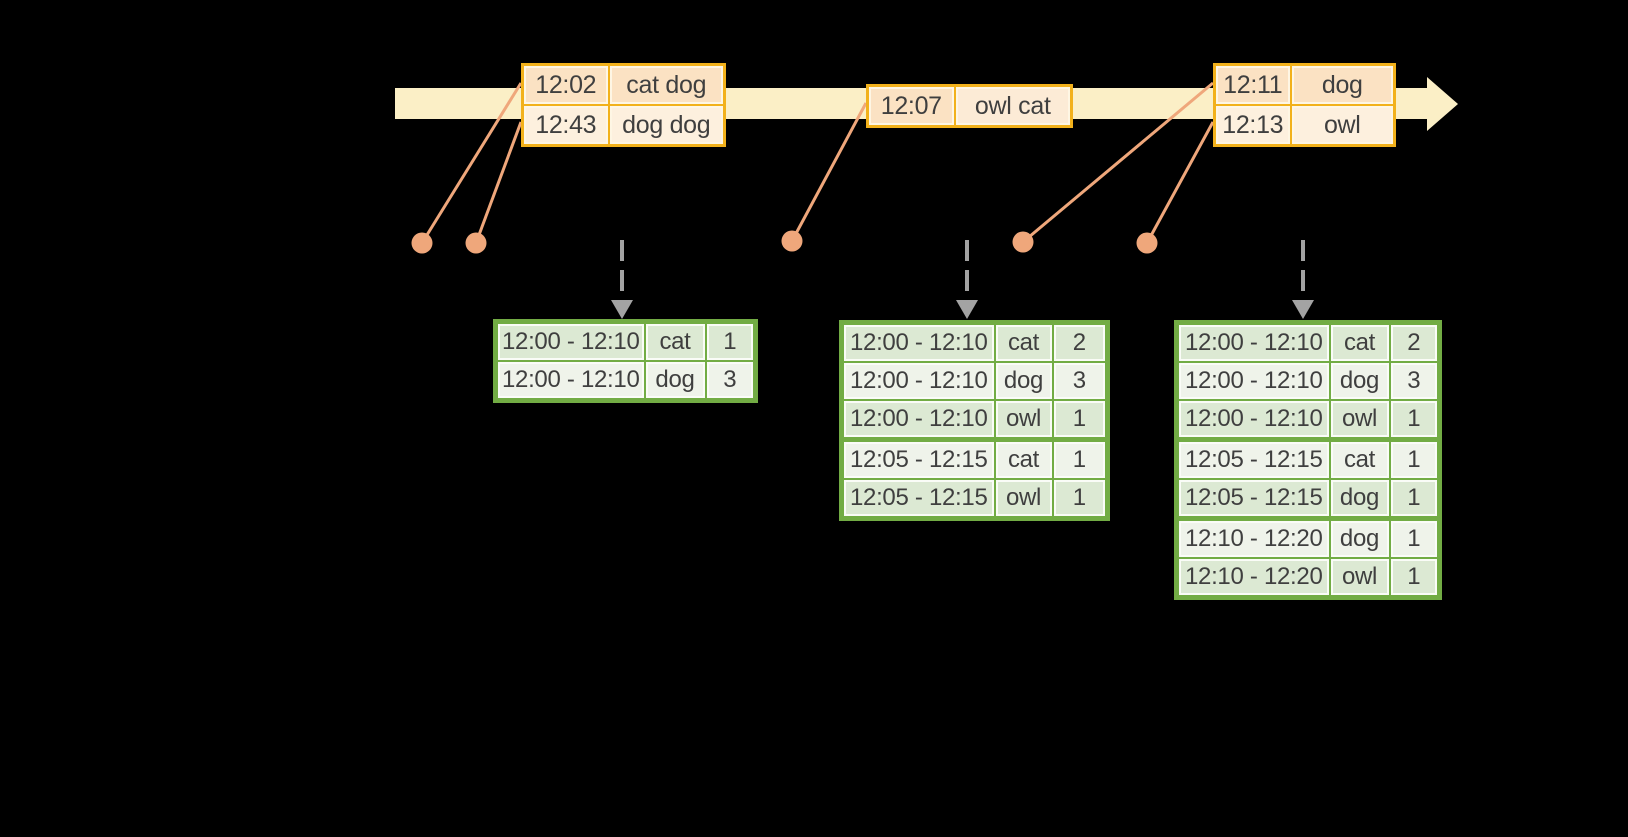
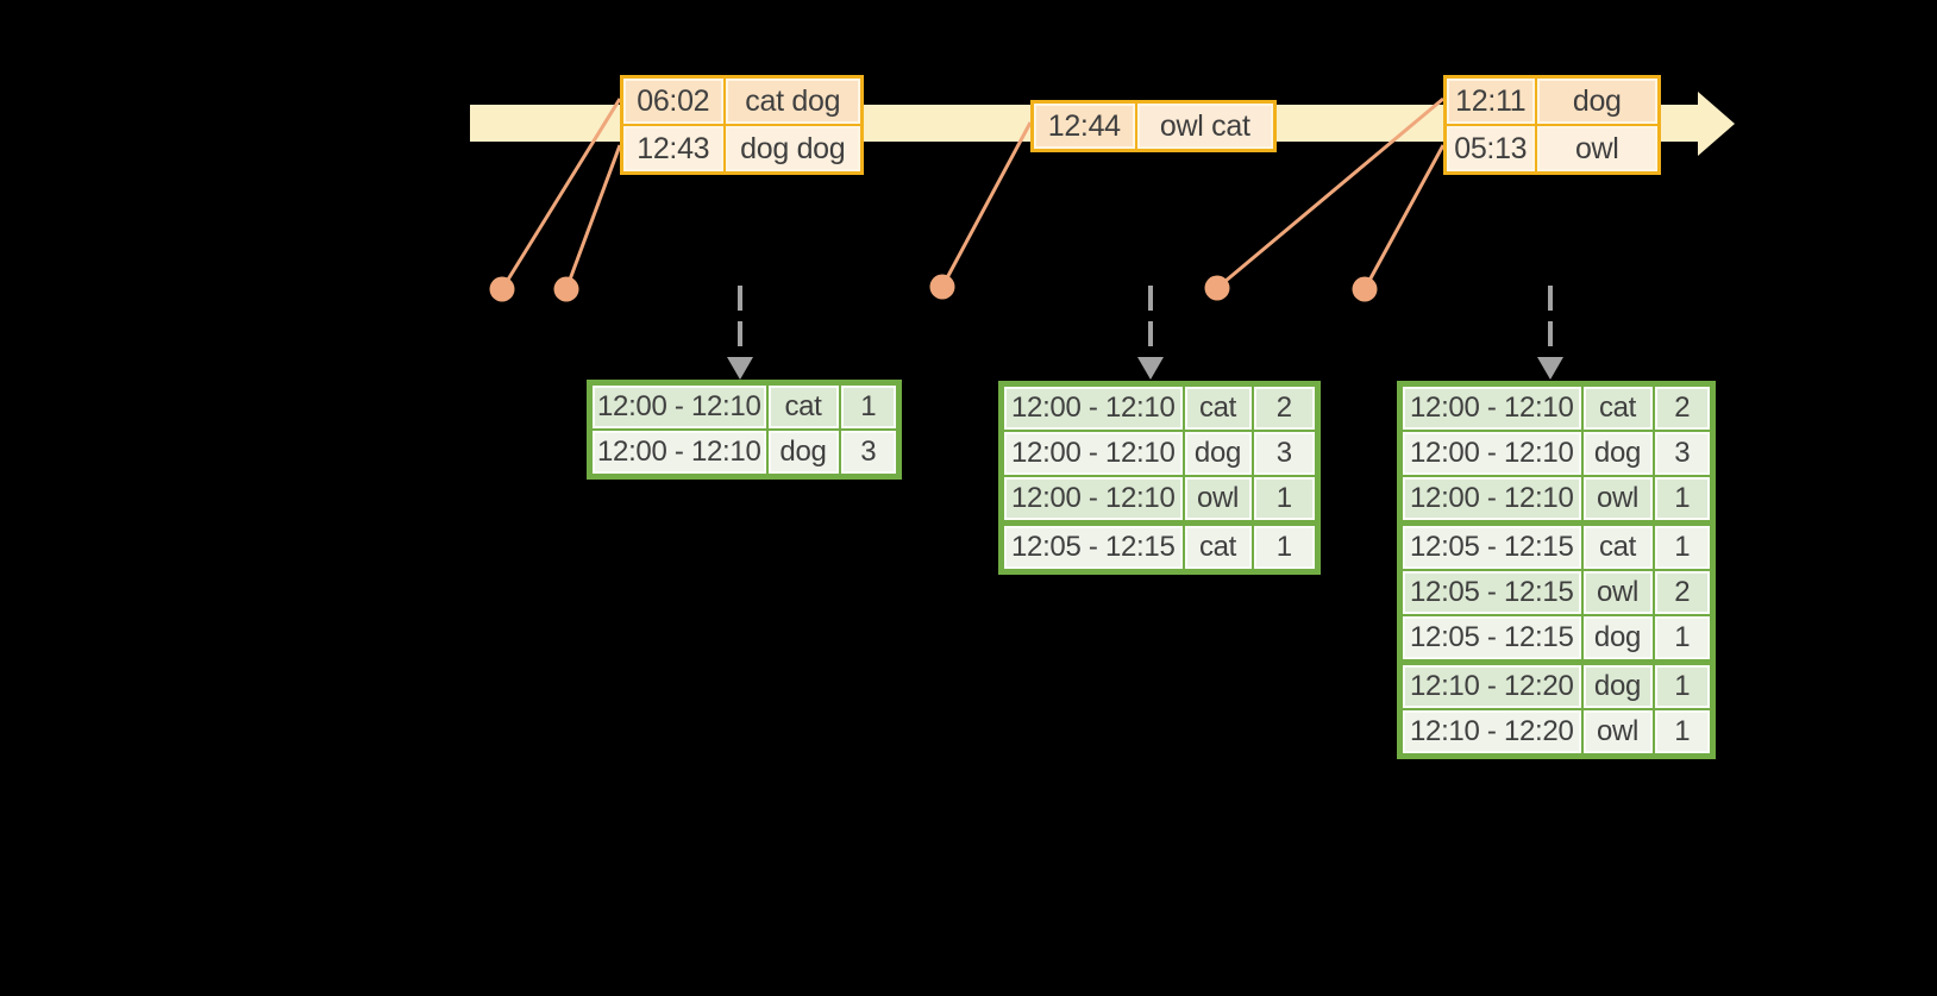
- 12:02	cat dog
+ 06:02	cat dog
  12:43	dog dog
- 12:07	owl cat
+ 12:44	owl cat
  12:11	dog
- 12:13	owl
+ 05:13	owl
  12:00 - 12:10	cat	1
  12:00 - 12:10	dog	3
  12:00 - 12:10	cat	2
  12:00 - 12:10	dog	3
  12:00 - 12:10	owl	1
  12:05 - 12:15	cat	1
- 12:05 - 12:15	owl	1
  12:00 - 12:10	cat	2
  12:00 - 12:10	dog	3
  12:00 - 12:10	owl	1
  12:05 - 12:15	cat	1
+ 12:05 - 12:15	owl	2
  12:05 - 12:15	dog	1
  12:10 - 12:20	dog	1
  12:10 - 12:20	owl	1
